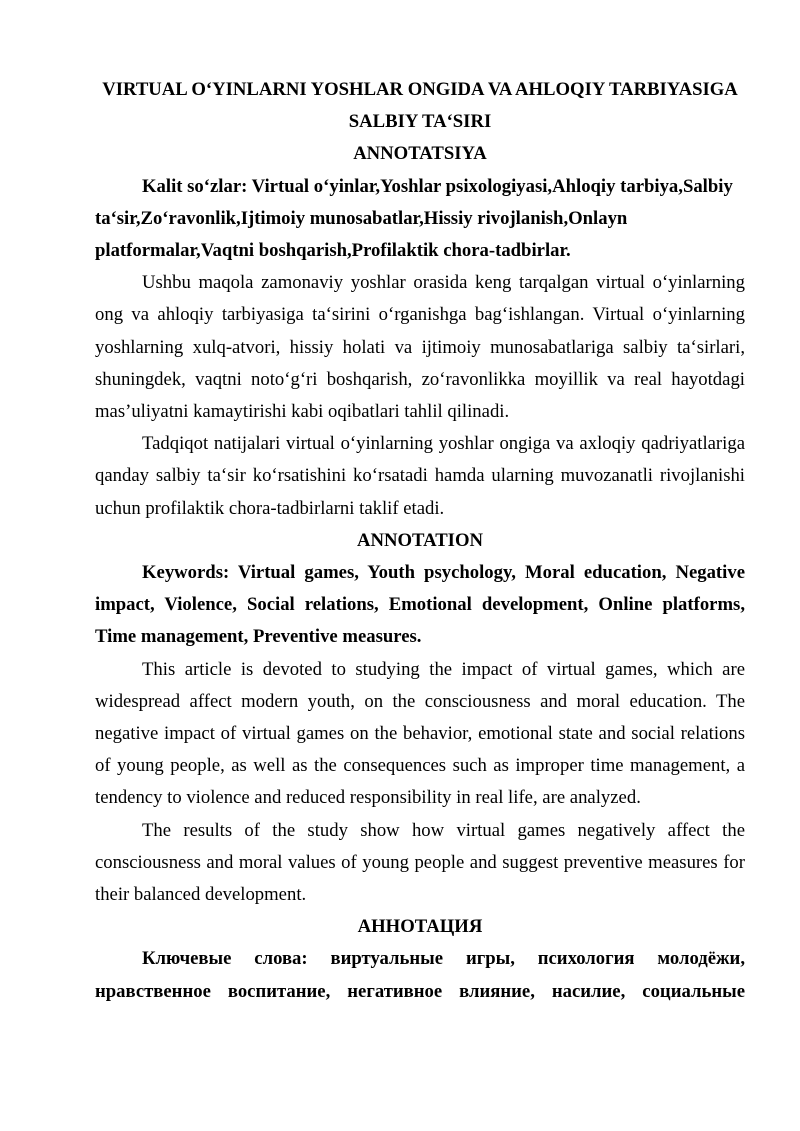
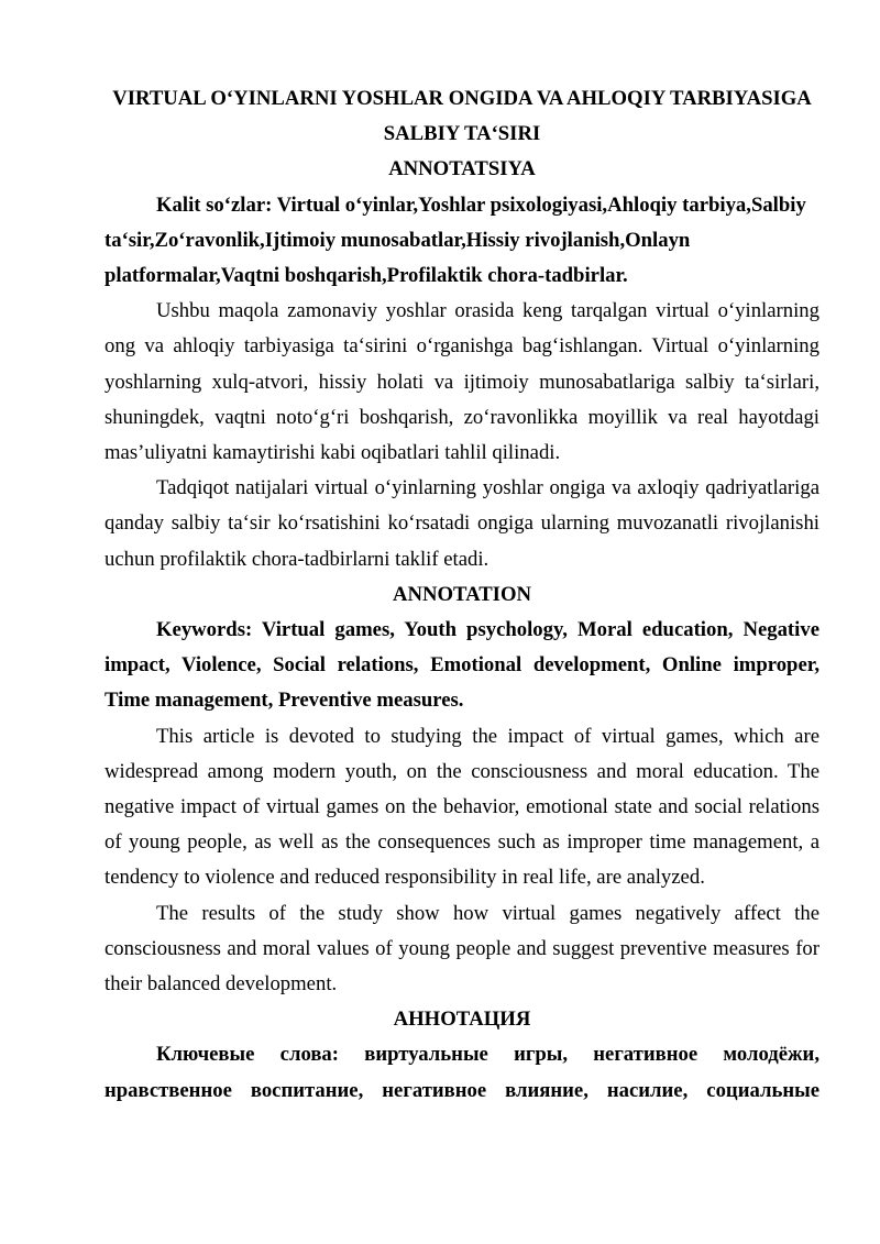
  VIRTUAL O‘YINLARNI YOSHLAR ONGIDA VA AHLOQIY TARBIYASIGA SALBIY TA‘SIRI
  ANNOTATSIYA
  Kalit so‘zlar: Virtual o‘yinlar,Yoshlar psixologiyasi,Ahloqiy tarbiya,Salbiy ta‘sir,Zo‘ravonlik,Ijtimoiy munosabatlar,Hissiy rivojlanish,Onlayn platformalar,Vaqtni boshqarish,Profilaktik chora-tadbirlar.
  Ushbu maqola zamonaviy yoshlar orasida keng tarqalgan virtual o‘yinlarning ong va ahloqiy tarbiyasiga ta‘sirini o‘rganishga bag‘ishlangan. Virtual o‘yinlarning yoshlarning xulq-atvori, hissiy holati va ijtimoiy munosabatlariga salbiy ta‘sirlari, shuningdek, vaqtni noto‘g‘ri boshqarish, zo‘ravonlikka moyillik va real hayotdagi mas’uliyatni kamaytirishi kabi oqibatlari tahlil qilinadi.
- Tadqiqot natijalari virtual o‘yinlarning yoshlar ongiga va axloqiy qadriyatlariga qanday salbiy ta‘sir ko‘rsatishini ko‘rsatadi hamda ularning muvozanatli rivojlanishi uchun profilaktik chora-tadbirlarni taklif etadi.
+ Tadqiqot natijalari virtual o‘yinlarning yoshlar ongiga va axloqiy qadriyatlariga qanday salbiy ta‘sir ko‘rsatishini ko‘rsatadi ongiga ularning muvozanatli rivojlanishi uchun profilaktik chora-tadbirlarni taklif etadi.
  ANNOTATION
- Keywords: Virtual games, Youth psychology, Moral education, Negative impact, Violence, Social relations, Emotional development, Online platforms, Time management, Preventive measures.
+ Keywords: Virtual games, Youth psychology, Moral education, Negative impact, Violence, Social relations, Emotional development, Online improper, Time management, Preventive measures.
- This article is devoted to studying the impact of virtual games, which are widespread affect modern youth, on the consciousness and moral education. The negative impact of virtual games on the behavior, emotional state and social relations of young people, as well as the consequences such as improper time management, a tendency to violence and reduced responsibility in real life, are analyzed.
+ This article is devoted to studying the impact of virtual games, which are widespread among modern youth, on the consciousness and moral education. The negative impact of virtual games on the behavior, emotional state and social relations of young people, as well as the consequences such as improper time management, a tendency to violence and reduced responsibility in real life, are analyzed.
  The results of the study show how virtual games negatively affect the consciousness and moral values of young people and suggest preventive measures for their balanced development.
  АННОТАЦИЯ
- Ключевые слова: виртуальные игры, психология молодёжи, нравственное воспитание, негативное влияние, насилие, социальные
+ Ключевые слова: виртуальные игры, негативное молодёжи, нравственное воспитание, негативное влияние, насилие, социальные
